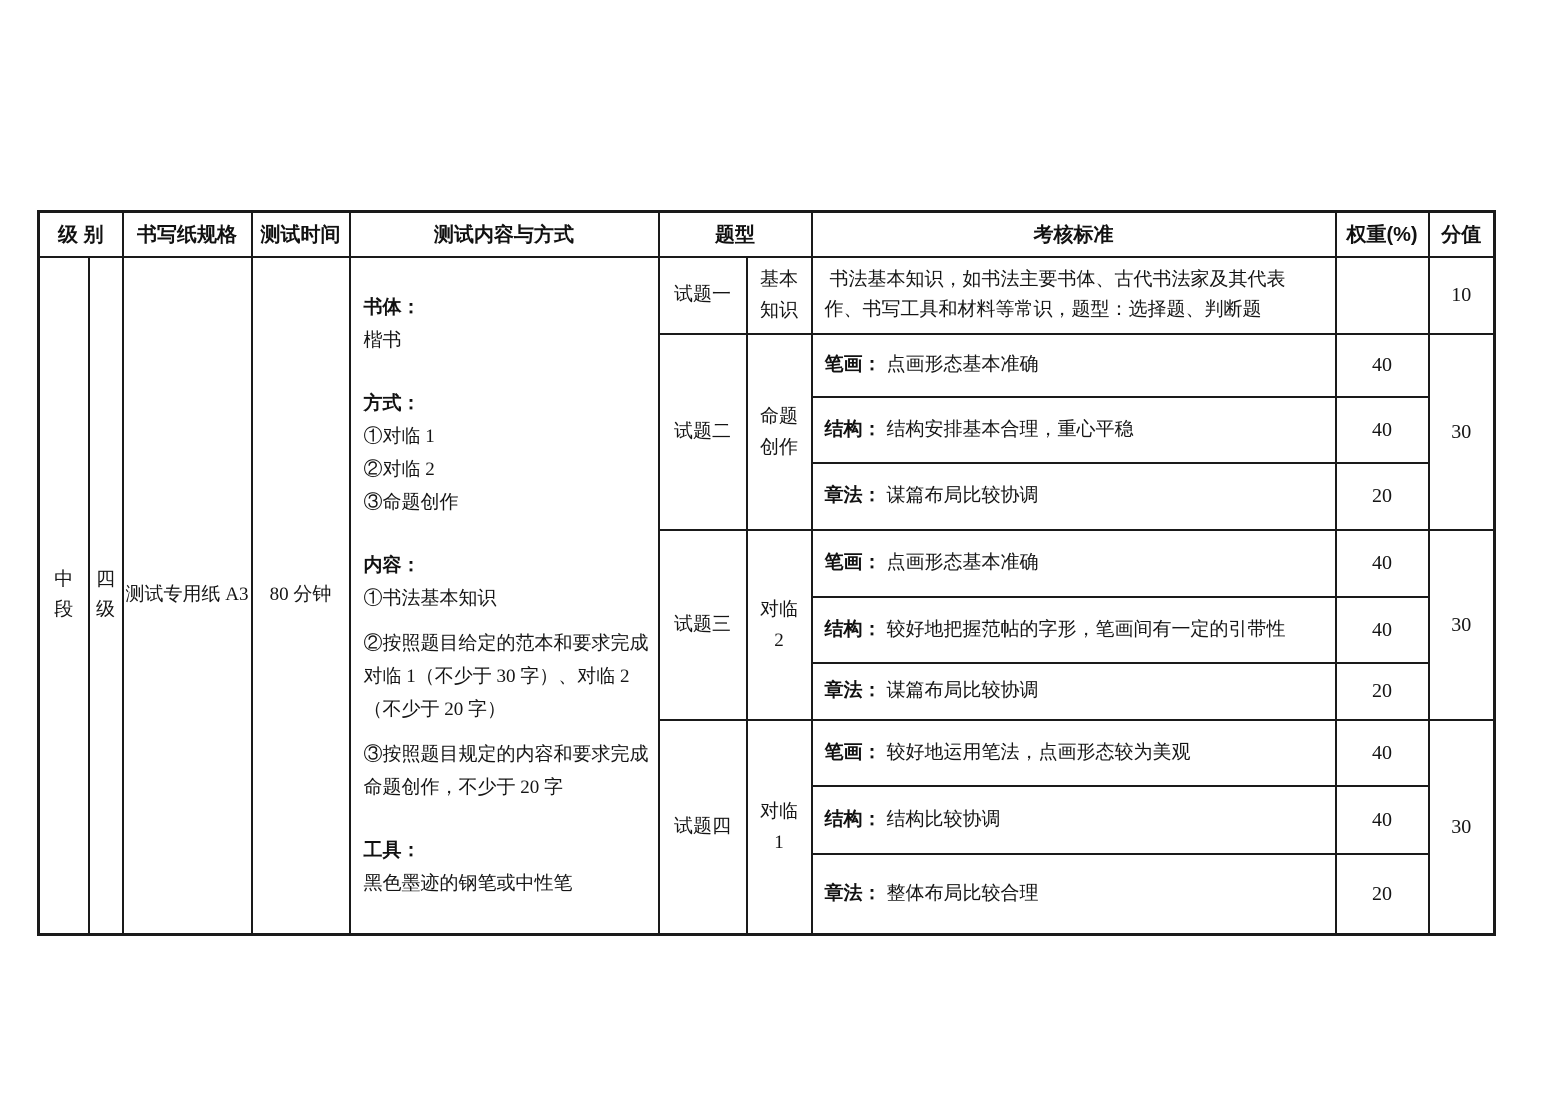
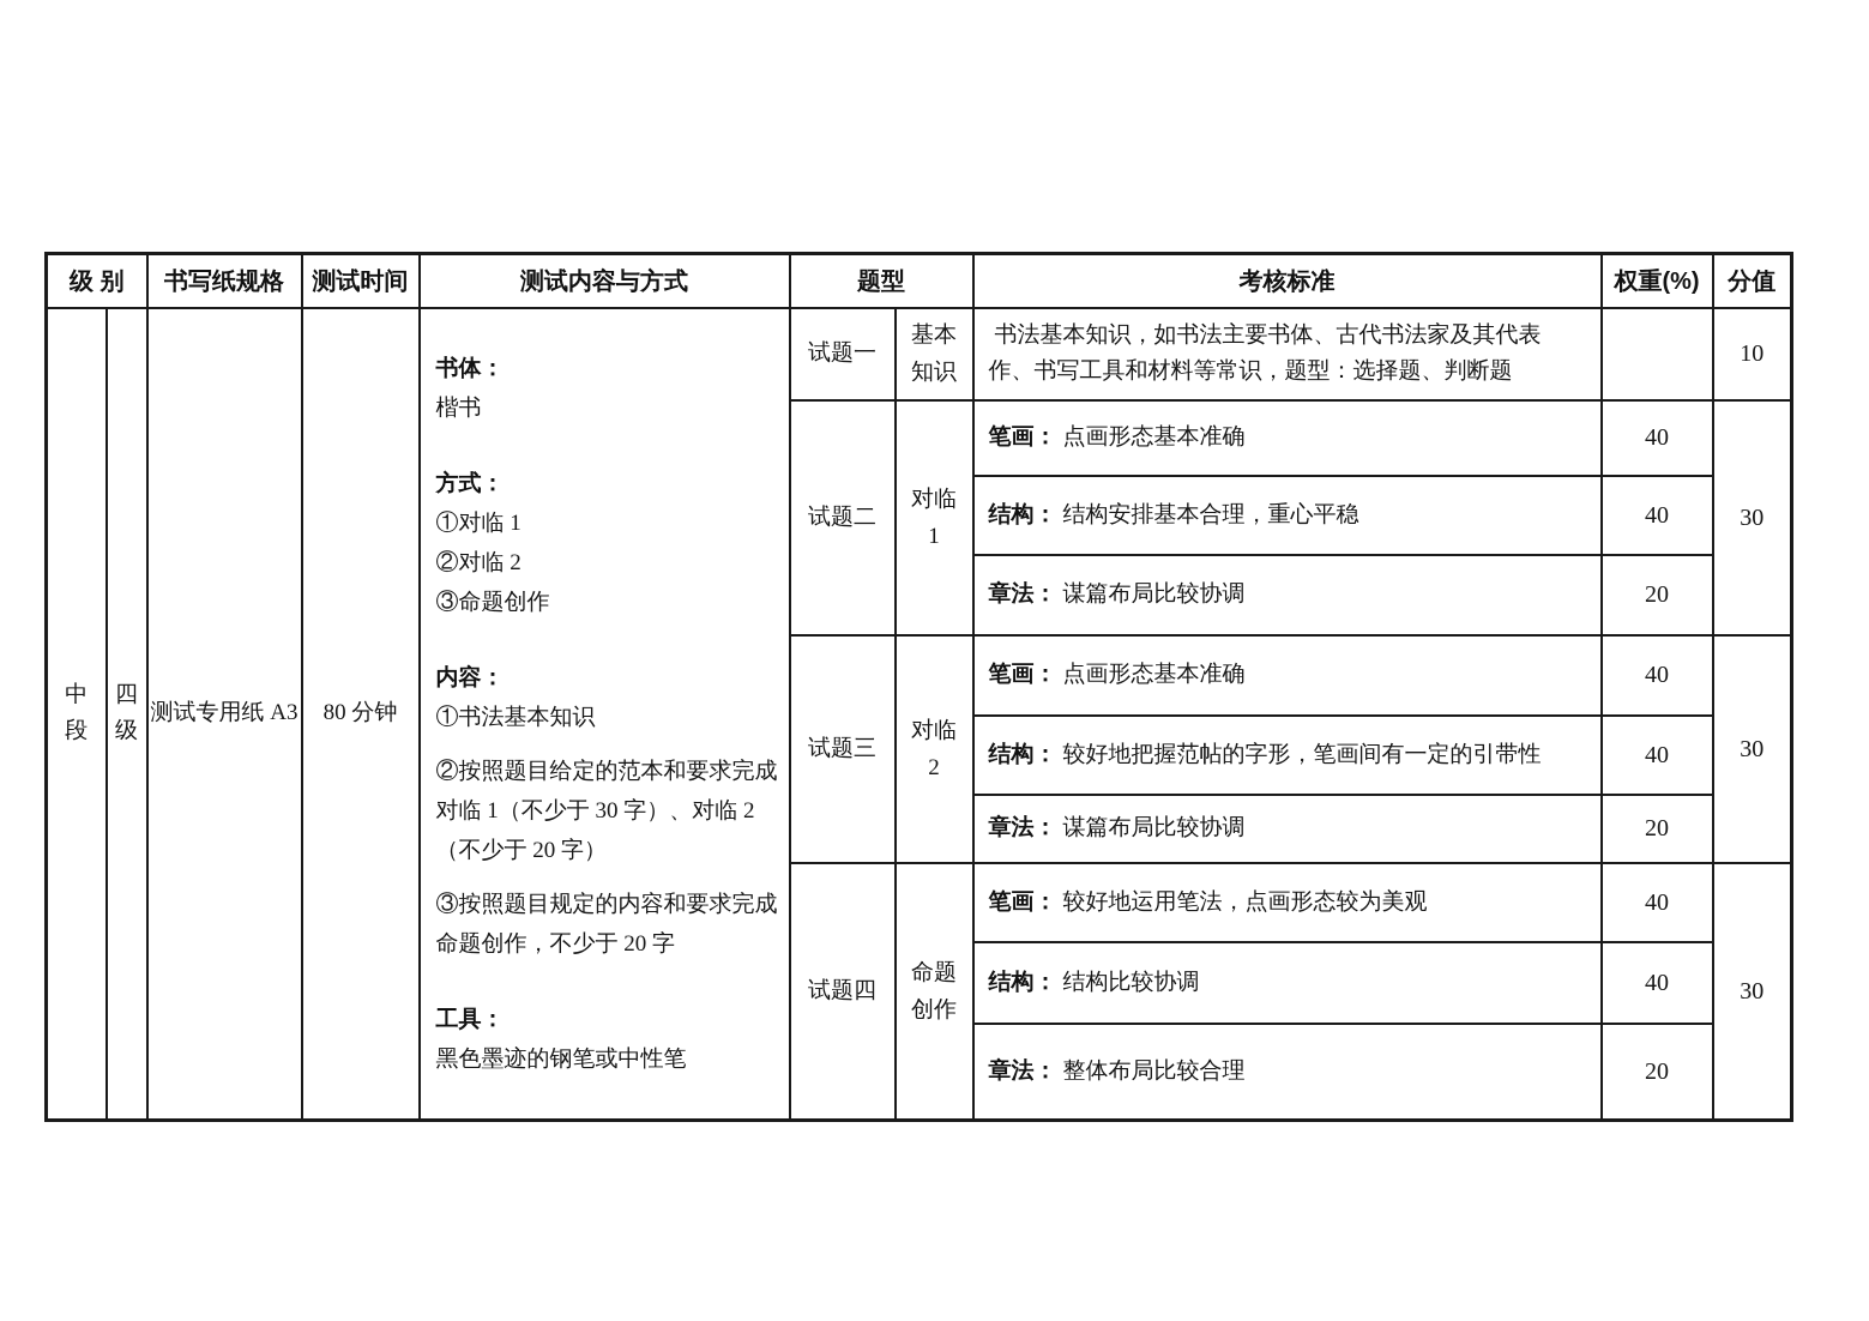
  级 别	书写纸规格	测试时间	测试内容与方式	题型	考核标准	权重(%)	分值
  中段	四级	测试专用纸 A3	80 分钟	书体： 楷书 方式： ①对临 1 ②对临 2 ③命题创作 内容： ①书法基本知识 ②按照题目给定的范本和要求完成对临 1（不少于 30 字）、对临 2（不少于 20 字） ③按照题目规定的内容和要求完成命题创作，不少于 20 字 工具： 黑色墨迹的钢笔或中性笔	试题一	基本知识	书法基本知识，如书法主要书体、古代书法家及其代表作、书写工具和材料等常识，题型：选择题、判断题		10
- 试题二	命题创作	笔画： 点画形态基本准确	40	30
+ 试题二	对临 1	笔画： 点画形态基本准确	40	30
  结构： 结构安排基本合理，重心平稳	40
  章法： 谋篇布局比较协调	20
  试题三	对临 2	笔画： 点画形态基本准确	40	30
  结构： 较好地把握范帖的字形，笔画间有一定的引带性	40
  章法： 谋篇布局比较协调	20
- 试题四	对临 1	笔画： 较好地运用笔法，点画形态较为美观	40	30
+ 试题四	命题创作	笔画： 较好地运用笔法，点画形态较为美观	40	30
  结构： 结构比较协调	40
  章法： 整体布局比较合理	20
